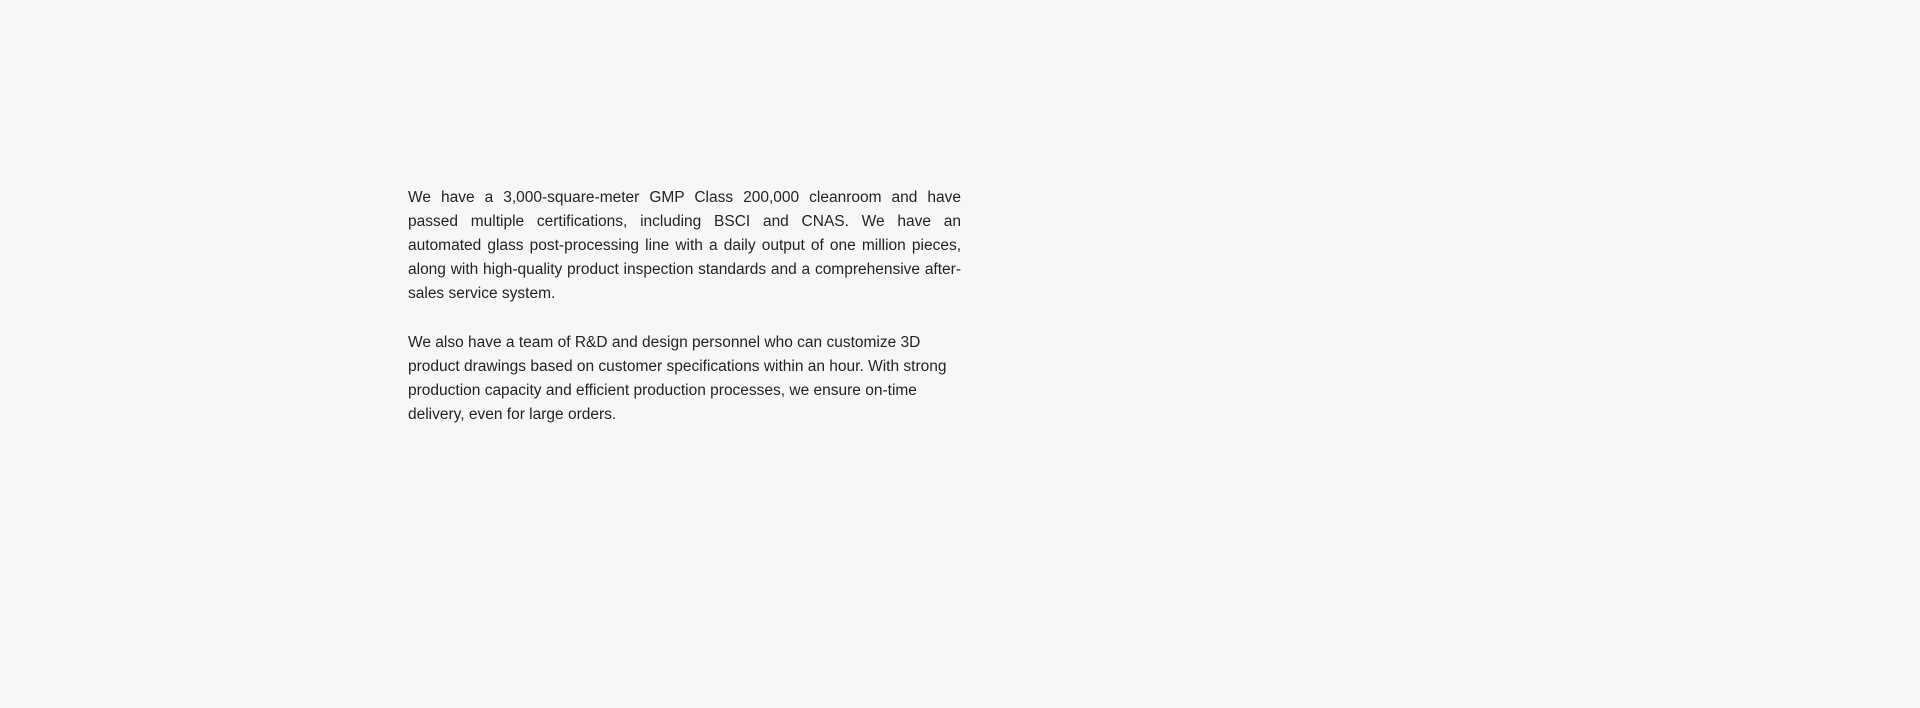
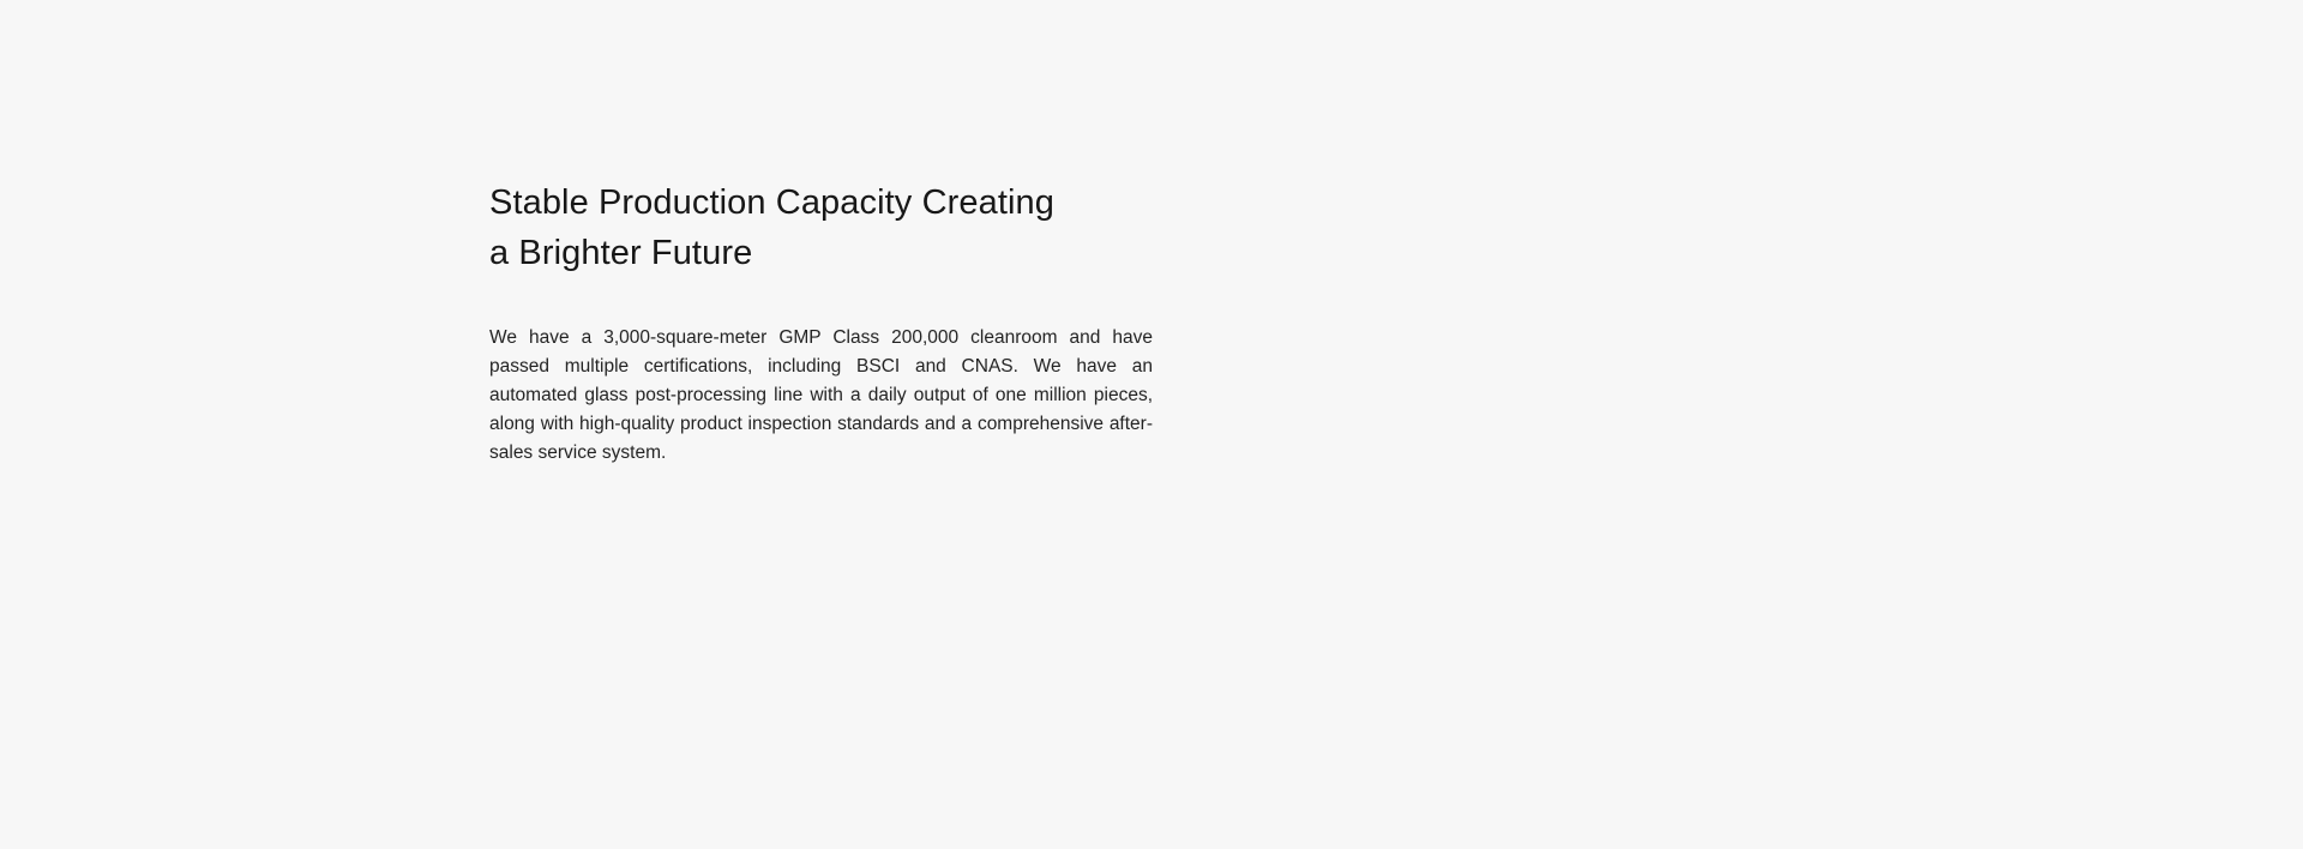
+ Stable Production Capacity Creating
+ a Brighter Future
  We have a 3,000-square-meter GMP Class 200,000 cleanroom and have passed multiple certifications, including BSCI and CNAS. We have an automated glass post-processing line with a daily output of one million pieces, along with high-quality product inspection standards and a comprehensive after-sales service system.
- We also have a team of R&D and design personnel who can customize 3D product drawings based on customer specifications within an hour. With strong production capacity and efficient production processes, we ensure on-time delivery, even for large orders.
